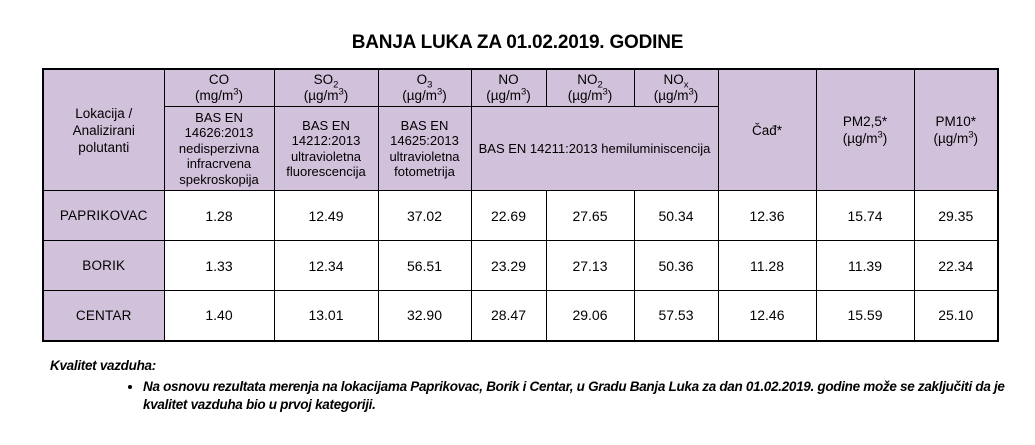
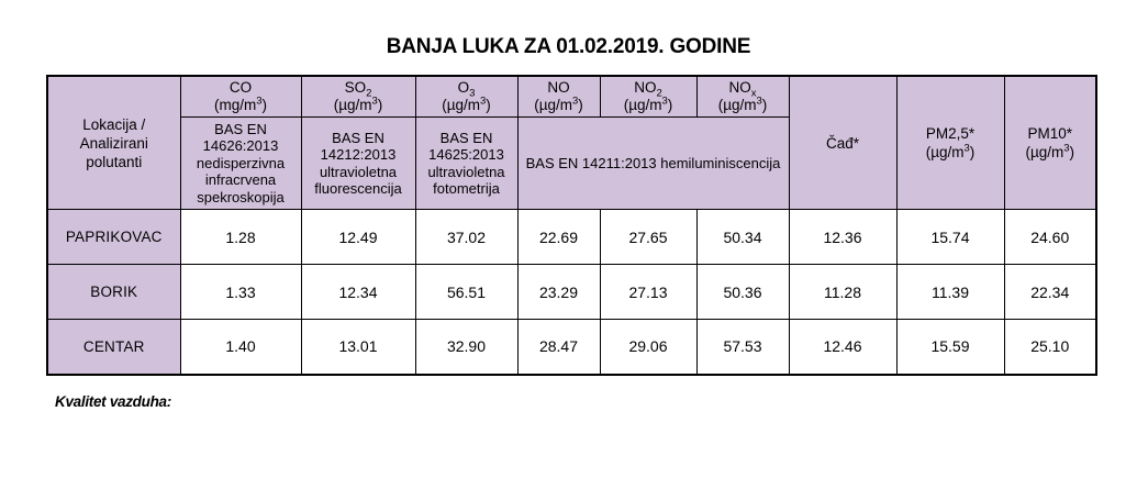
  BANJA LUKA ZA 01.02.2019. GODINE
  Lokacija / Analizirani polutanti	CO (mg/m3)	SO2 (µg/m3)	O3 (µg/m3)	NO (µg/m3)	NO2 (µg/m3)	NOx (µg/m3)	Čađ*	PM2,5* (µg/m3)	PM10* (µg/m3)
  BAS EN 14626:2013 nedisperzivna infracrvena spekroskopija	BAS EN 14212:2013 ultravioletna fluorescencija	BAS EN 14625:2013 ultravioletna fotometrija	BAS EN 14211:2013 hemiluminiscencija
- PAPRIKOVAC	1.28	12.49	37.02	22.69	27.65	50.34	12.36	15.74	29.35
+ PAPRIKOVAC	1.28	12.49	37.02	22.69	27.65	50.34	12.36	15.74	24.60
  BORIK	1.33	12.34	56.51	23.29	27.13	50.36	11.28	11.39	22.34
  CENTAR	1.40	13.01	32.90	28.47	29.06	57.53	12.46	15.59	25.10
  Kvalitet vazduha:
- Na osnovu rezultata merenja na lokacijama Paprikovac, Borik i Centar, u Gradu Banja Luka za dan 01.02.2019. godine može se zaključiti da je kvalitet vazduha bio u prvoj kategoriji.
